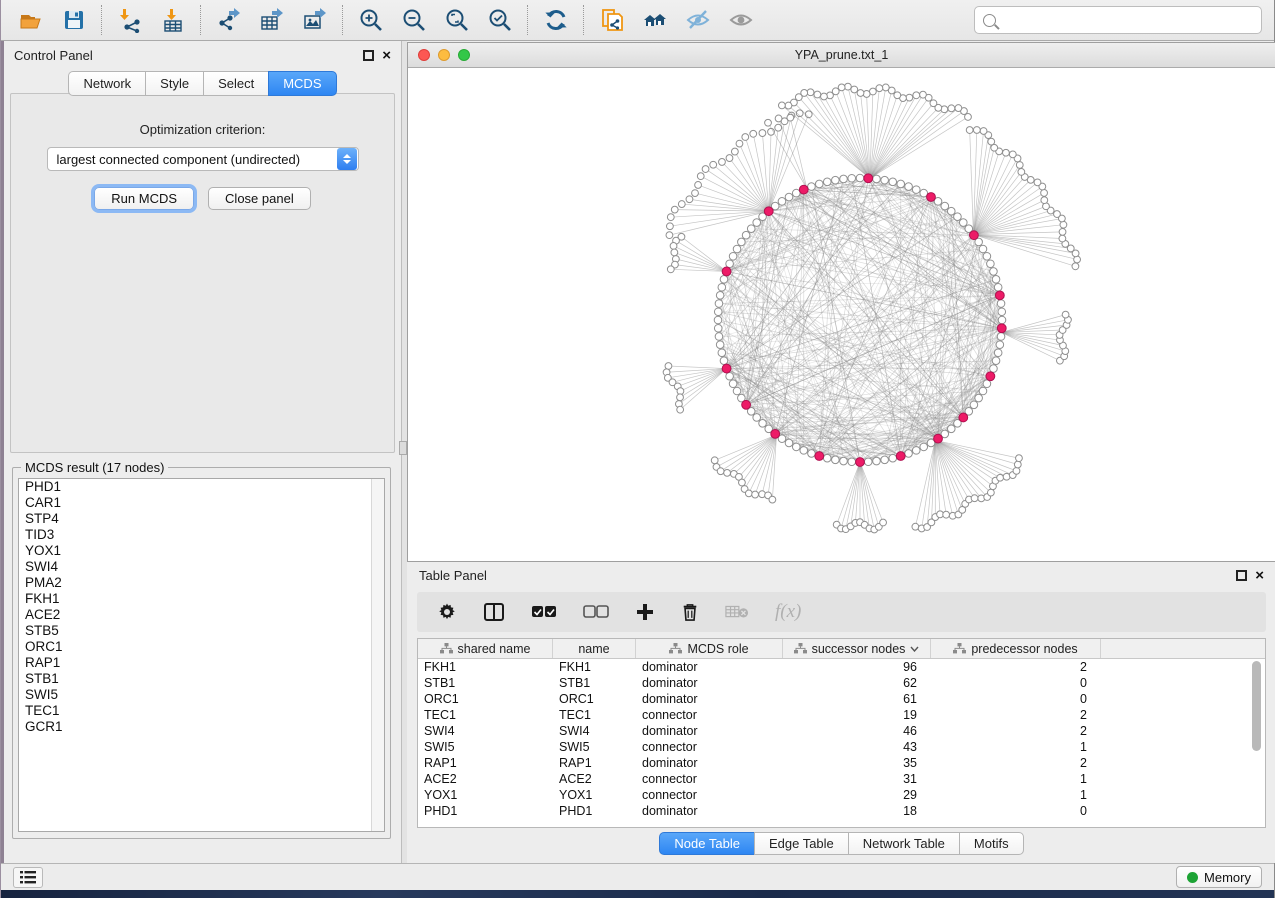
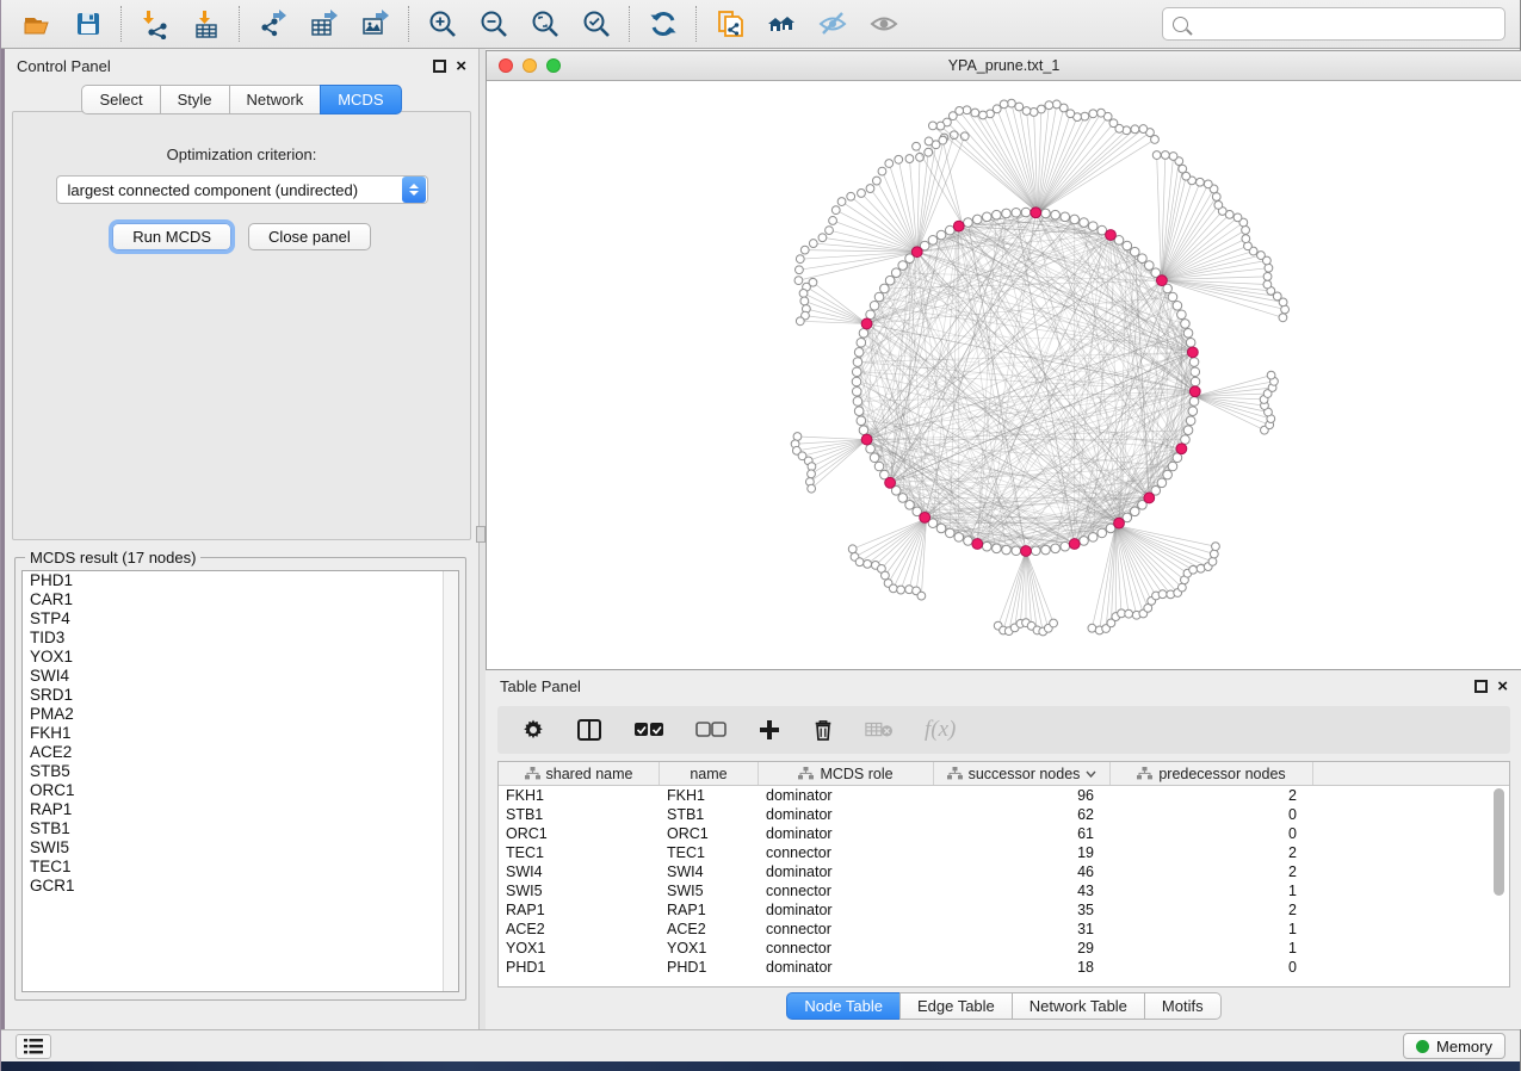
  Control Panel
  ×
- Network
+ Select
  Style
- Select
+ Network
  MCDS
  Optimization criterion:
  largest connected component (undirected)
  Run MCDS
  Close panel
  MCDS result (17 nodes)
  PHD1
  CAR1
  STP4
  TID3
  YOX1
  SWI4
+ SRD1
  PMA2
  FKH1
  ACE2
  STB5
  ORC1
  RAP1
  STB1
  SWI5
  TEC1
  GCR1
  YPA_prune.txt_1
  Table Panel
  ×
  f(x)
  shared name
  name
  MCDS role
  successor nodes
  predecessor nodes
  FKH1
  FKH1
  dominator
  96
  2
  STB1
  STB1
  dominator
  62
  0
  ORC1
  ORC1
  dominator
  61
  0
  TEC1
  TEC1
  connector
  19
  2
  SWI4
  SWI4
  dominator
  46
  2
  SWI5
  SWI5
  connector
  43
  1
  RAP1
  RAP1
  dominator
  35
  2
  ACE2
  ACE2
  connector
  31
  1
  YOX1
  YOX1
  connector
  29
  1
  PHD1
  PHD1
  dominator
  18
  0
  Node Table
  Edge Table
  Network Table
  Motifs
  Memory
